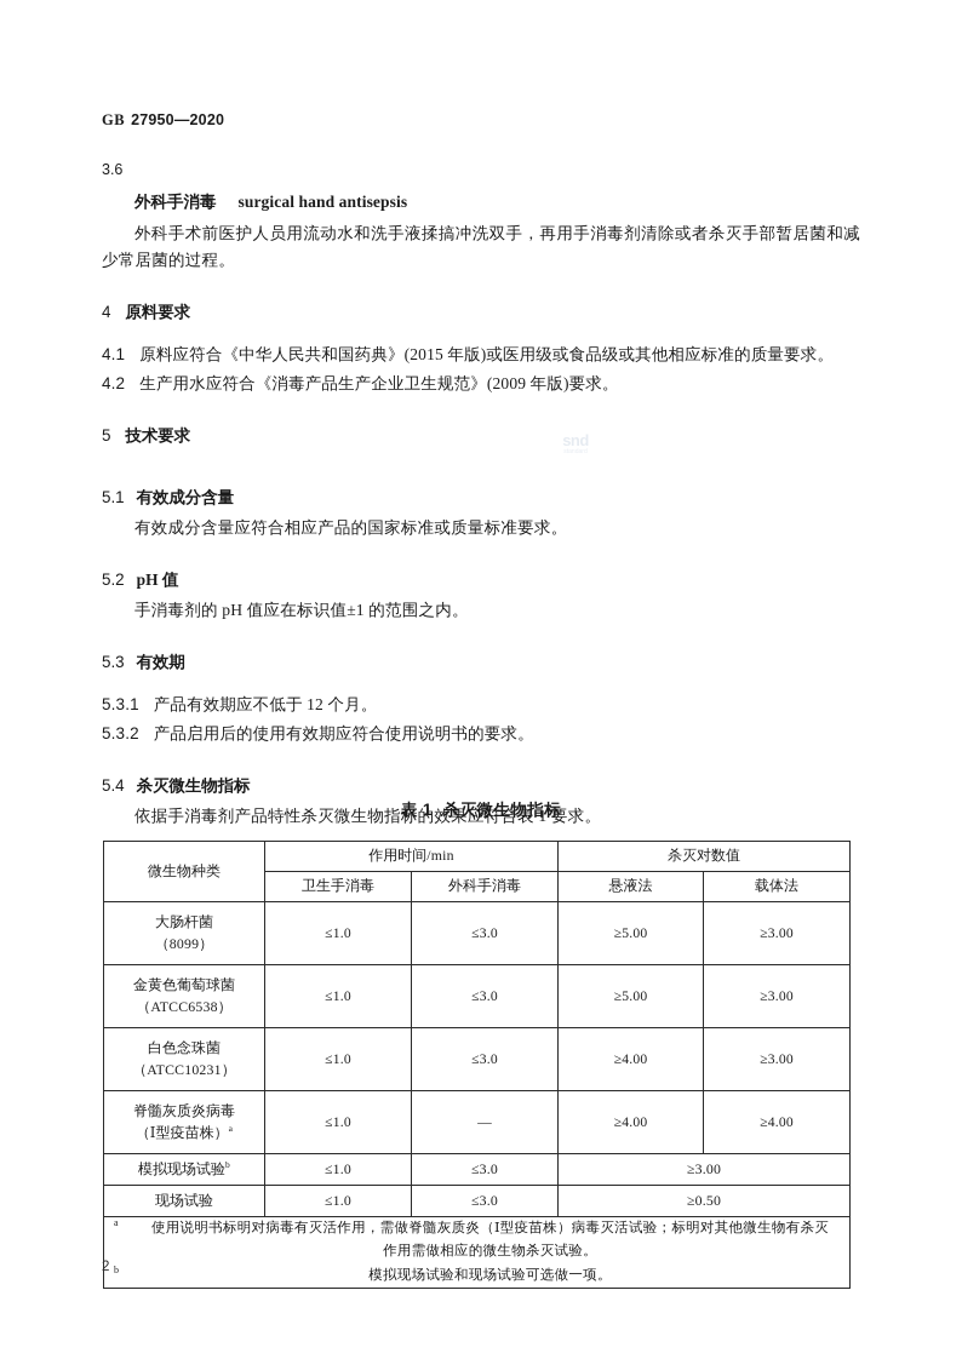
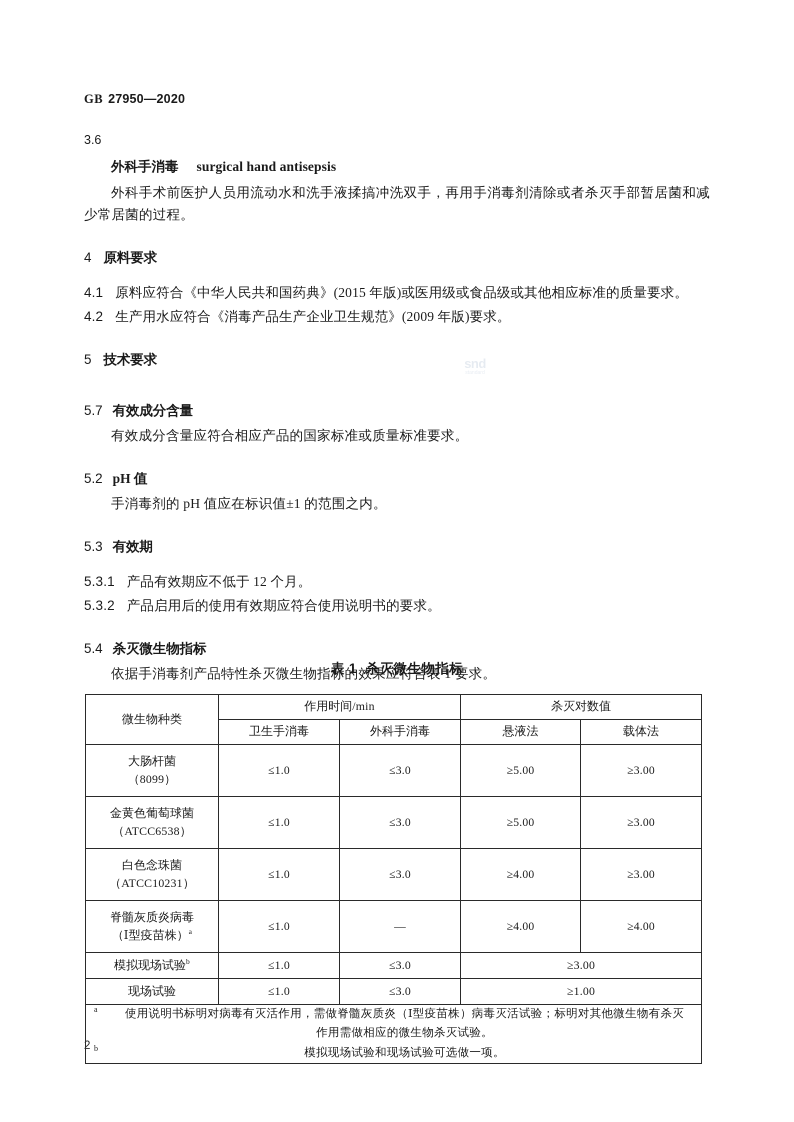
  GB 27950—2020
  snd
  3.6
  外科手消毒 surgical hand antisepsis
  外科手术前医护人员用流动水和洗手液揉搞冲洗双手，再用手消毒剂清除或者杀灭手部暂居菌和减少常居菌的过程。
  4 原料要求
  4.1 原料应符合《中华人民共和国药典》(2015 年版)或医用级或食品级或其他相应标准的质量要求。
  4.2 生产用水应符合《消毒产品生产企业卫生规范》(2009 年版)要求。
  5 技术要求
- 5.1 有效成分含量
+ 5.7 有效成分含量
  有效成分含量应符合相应产品的国家标准或质量标准要求。
  5.2 pH 值
  手消毒剂的 pH 值应在标识值±1 的范围之内。
  5.3 有效期
  5.3.1 产品有效期应不低于 12 个月。
  5.3.2 产品启用后的使用有效期应符合使用说明书的要求。
  5.4 杀灭微生物指标
  依据手消毒剂产品特性杀灭微生物指标的效果应符合表 1 要求。
  表 1 杀灭微生物指标
  微生物种类	作用时间/min	杀灭对数值
  卫生手消毒	外科手消毒	悬液法	载体法
  大肠杆菌 （8099）	≤1.0	≤3.0	≥5.00	≥3.00
  金黄色葡萄球菌 （ATCC6538）	≤1.0	≤3.0	≥5.00	≥3.00
  白色念珠菌 （ATCC10231）	≤1.0	≤3.0	≥4.00	≥3.00
  脊髓灰质炎病毒 （Ⅰ型疫苗株）a	≤1.0	—	≥4.00	≥4.00
  模拟现场试验b	≤1.0	≤3.0	≥3.00
- 现场试验	≤1.0	≤3.0	≥0.50
+ 现场试验	≤1.0	≤3.0	≥1.00
  a 使用说明书标明对病毒有灭活作用，需做脊髓灰质炎（Ⅰ型疫苗株）病毒灭活试验；标明对其他微生物有杀灭 作用需做相应的微生物杀灭试验。 b 模拟现场试验和现场试验可选做一项。
  2
